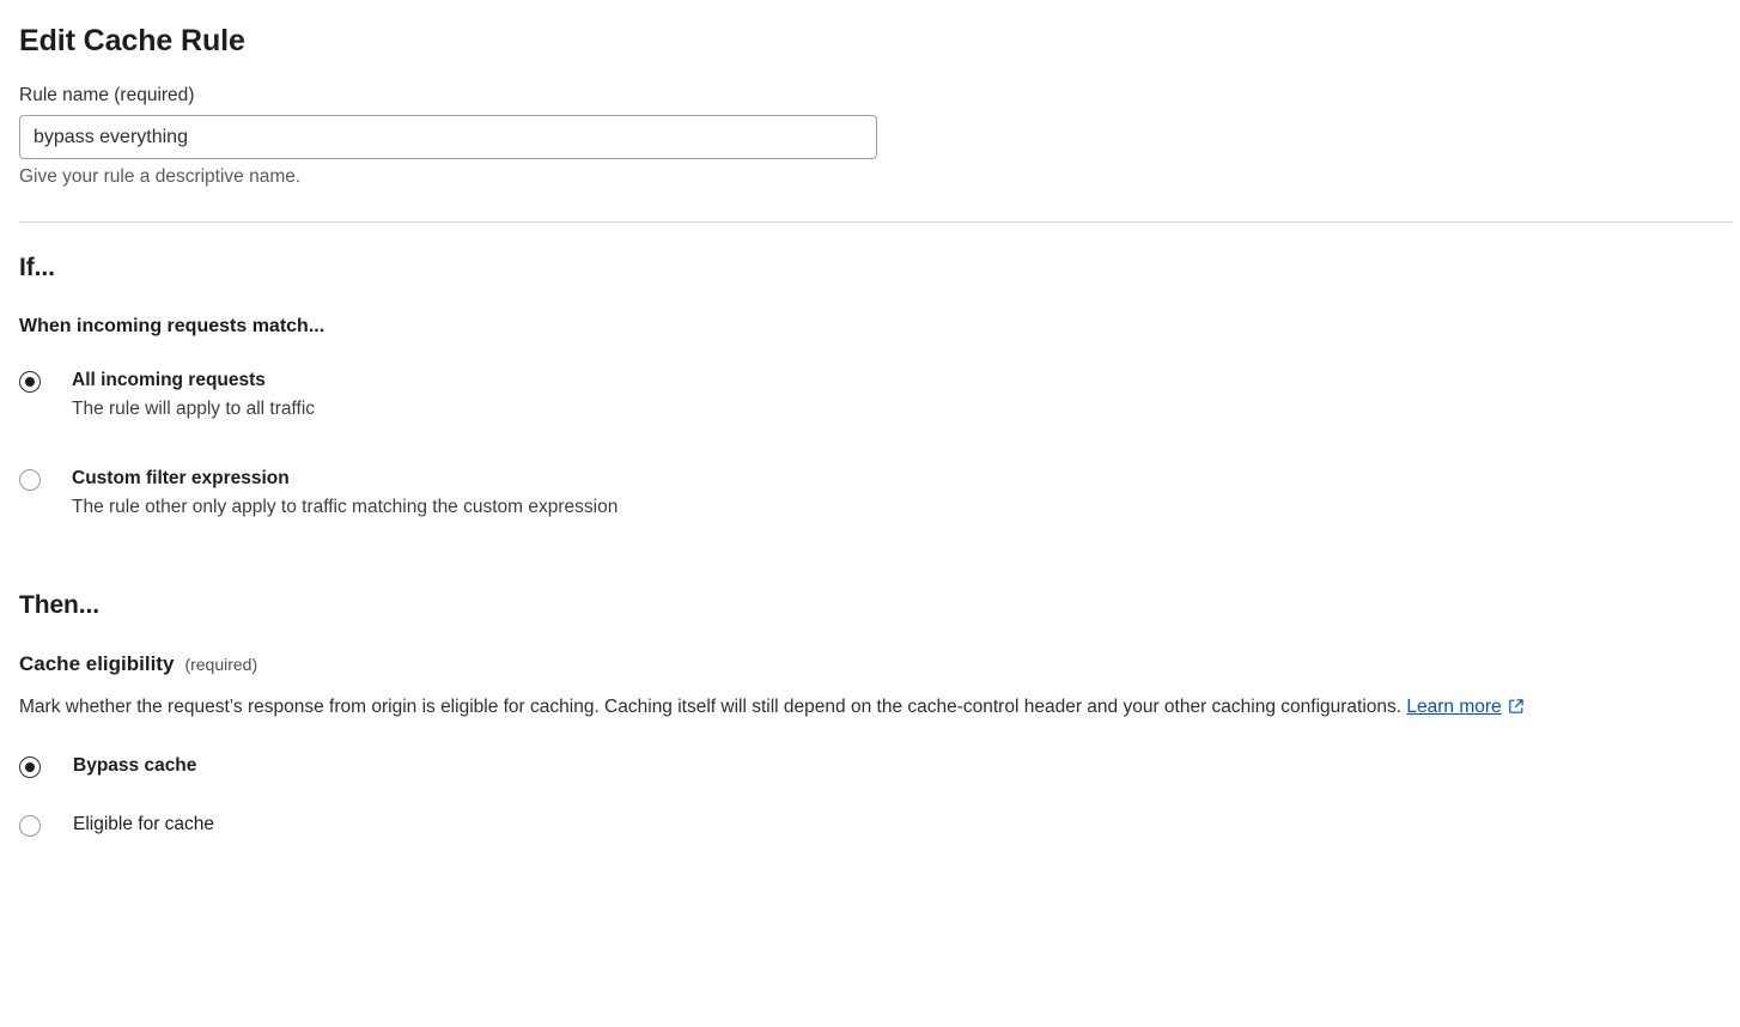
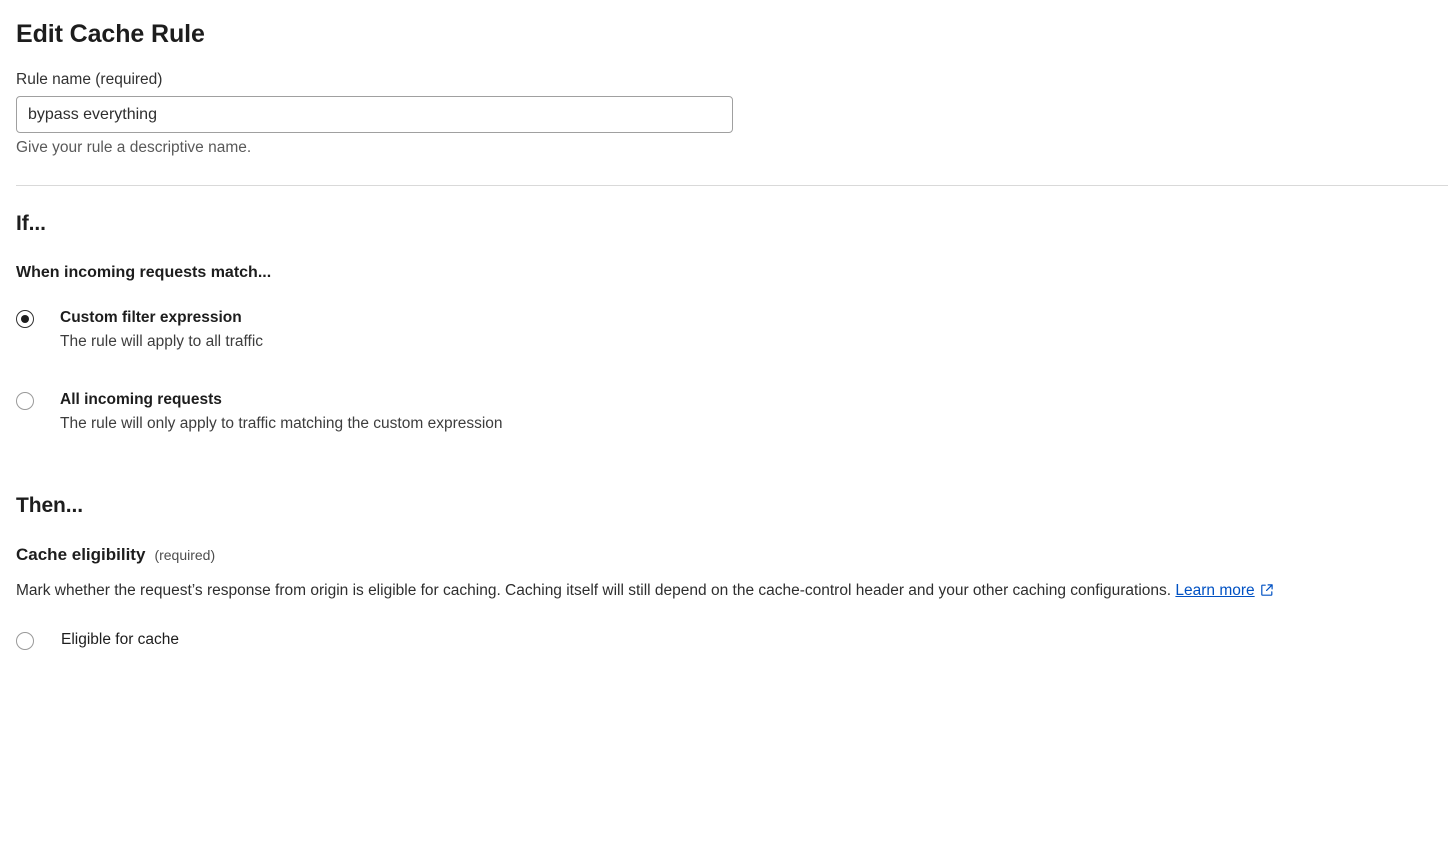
  Edit Cache Rule
  Rule name (required)
  bypass everything
  Give your rule a descriptive name.
  If...
  When incoming requests match...
- All incoming requests
+ Custom filter expression
  The rule will apply to all traffic
- Custom filter expression
+ All incoming requests
- The rule other only apply to traffic matching the custom expression
+ The rule will only apply to traffic matching the custom expression
  Then...
  Cache eligibility
  (required)
  Mark whether the request’s response from origin is eligible for caching. Caching itself will still depend on the cache-control header and your other caching configurations. Learn more
- Bypass cache
  Eligible for cache
